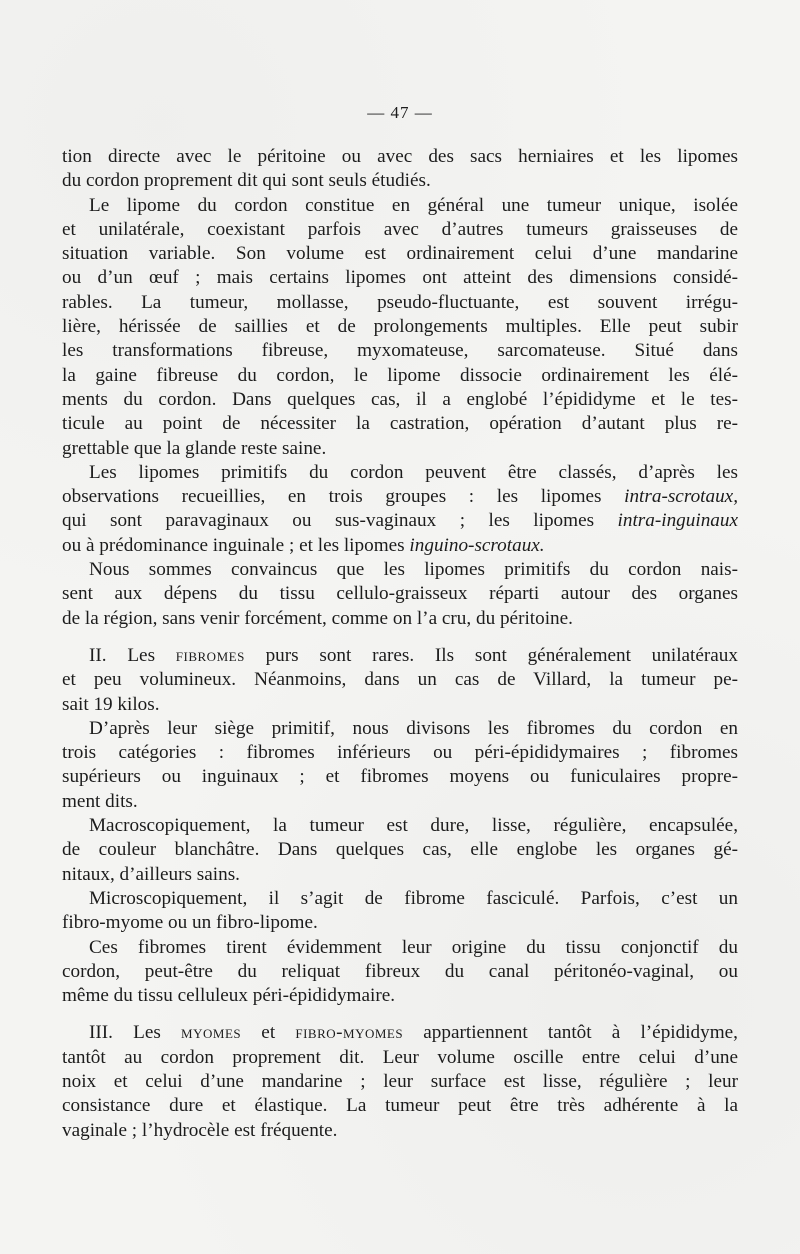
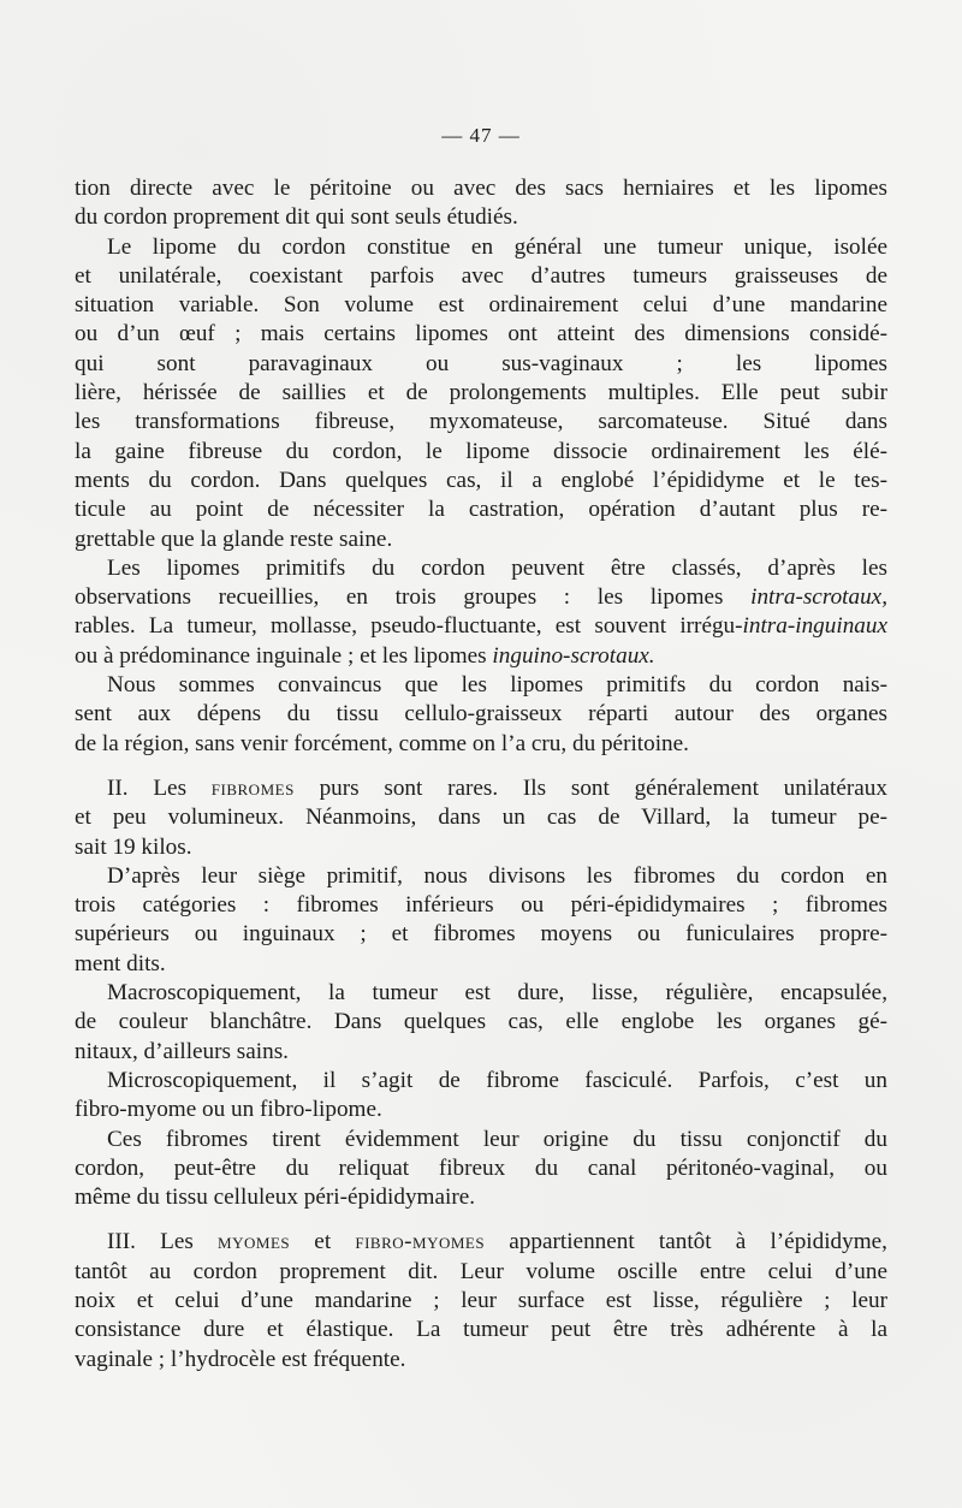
  — 47 —
  tion directe avec le péritoine ou avec des sacs herniaires et les lipomes
  du cordon proprement dit qui sont seuls étudiés.
  Le lipome du cordon constitue en général une tumeur unique, isolée
  et unilatérale, coexistant parfois avec d’autres tumeurs graisseuses de
  situation variable. Son volume est ordinairement celui d’une mandarine
  ou d’un œuf ; mais certains lipomes ont atteint des dimensions considé-
- rables. La tumeur, mollasse, pseudo-fluctuante, est souvent irrégu-
+ qui sont paravaginaux ou sus-vaginaux ; les lipomes
  lière, hérissée de saillies et de prolongements multiples. Elle peut subir
  les transformations fibreuse, myxomateuse, sarcomateuse. Situé dans
  la gaine fibreuse du cordon, le lipome dissocie ordinairement les élé-
  ments du cordon. Dans quelques cas, il a englobé l’épididyme et le tes-
  ticule au point de nécessiter la castration, opération d’autant plus re-
  grettable que la glande reste saine.
  Les lipomes primitifs du cordon peuvent être classés, d’après les
  observations recueillies, en trois groupes : les lipomes intra-scrotaux,
- qui sont paravaginaux ou sus-vaginaux ; les lipomes intra-inguinaux
+ rables. La tumeur, mollasse, pseudo-fluctuante, est souvent irrégu-intra-inguinaux
  ou à prédominance inguinale ; et les lipomes inguino-scrotaux.
  Nous sommes convaincus que les lipomes primitifs du cordon nais-
  sent aux dépens du tissu cellulo-graisseux réparti autour des organes
  de la région, sans venir forcément, comme on l’a cru, du péritoine.
  II. Les fibromes purs sont rares. Ils sont généralement unilatéraux
  et peu volumineux. Néanmoins, dans un cas de Villard, la tumeur pe-
  sait 19 kilos.
  D’après leur siège primitif, nous divisons les fibromes du cordon en
  trois catégories : fibromes inférieurs ou péri-épididymaires ; fibromes
  supérieurs ou inguinaux ; et fibromes moyens ou funiculaires propre-
  ment dits.
  Macroscopiquement, la tumeur est dure, lisse, régulière, encapsulée,
  de couleur blanchâtre. Dans quelques cas, elle englobe les organes gé-
  nitaux, d’ailleurs sains.
  Microscopiquement, il s’agit de fibrome fasciculé. Parfois, c’est un
  fibro-myome ou un fibro-lipome.
  Ces fibromes tirent évidemment leur origine du tissu conjonctif du
  cordon, peut-être du reliquat fibreux du canal péritonéo-vaginal, ou
  même du tissu celluleux péri-épididymaire.
  III. Les myomes et fibro-myomes appartiennent tantôt à l’épididyme,
  tantôt au cordon proprement dit. Leur volume oscille entre celui d’une
  noix et celui d’une mandarine ; leur surface est lisse, régulière ; leur
  consistance dure et élastique. La tumeur peut être très adhérente à la
  vaginale ; l’hydrocèle est fréquente.
